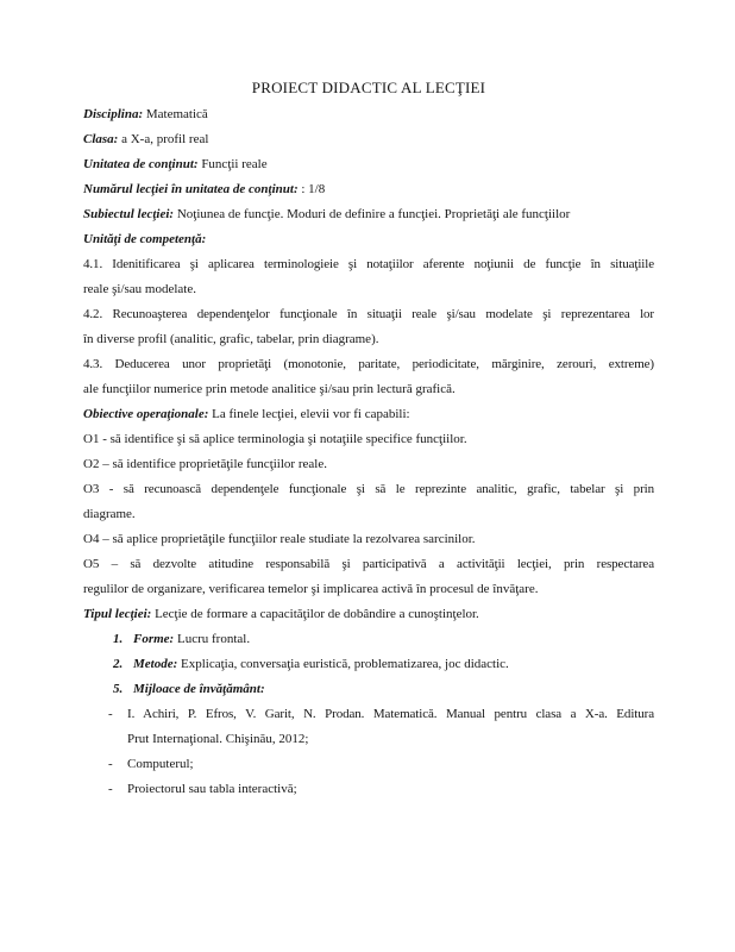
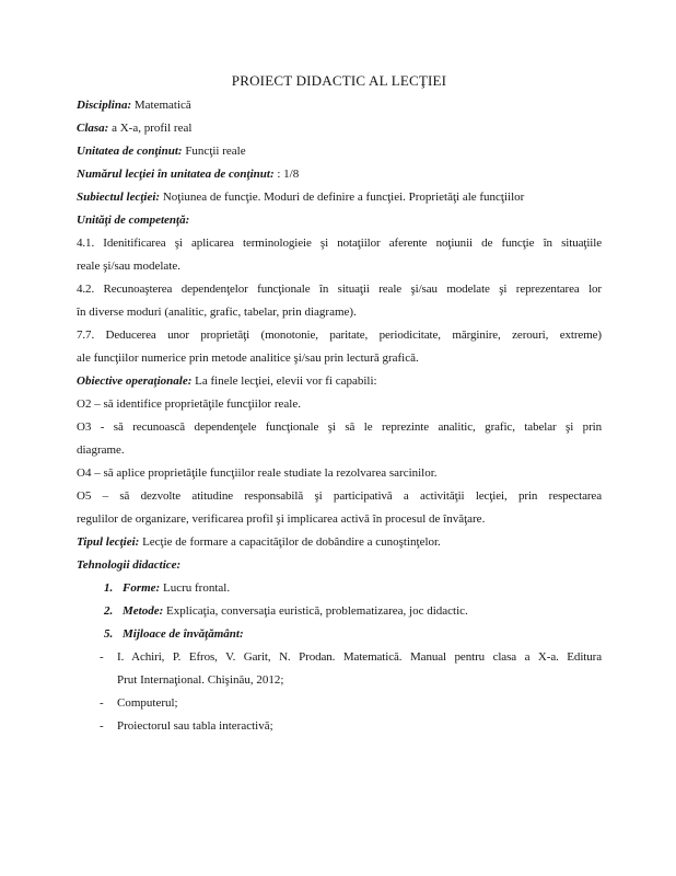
  PROIECT DIDACTIC AL LECŢIEI
  Disciplina: Matematică
  Clasa: a X-a, profil real
  Unitatea de conţinut: Funcţii reale
  Numărul lecţiei în unitatea de conţinut: : 1/8
  Subiectul lecţiei: Noţiunea de funcţie. Moduri de definire a funcţiei. Proprietăţi ale funcţiilor
  Unităţi de competenţă:
  4.1. Idenitificarea şi aplicarea terminologieie şi notaţiilor aferente noţiunii de funcţie în situaţiile
  reale şi/sau modelate.
  4.2. Recunoaşterea dependenţelor funcţionale în situaţii reale şi/sau modelate şi reprezentarea lor
- în diverse profil (analitic, grafic, tabelar, prin diagrame).
+ în diverse moduri (analitic, grafic, tabelar, prin diagrame).
- 4.3. Deducerea unor proprietăţi (monotonie, paritate, periodicitate, mărginire, zerouri, extreme)
+ 7.7. Deducerea unor proprietăţi (monotonie, paritate, periodicitate, mărginire, zerouri, extreme)
  ale funcţiilor numerice prin metode analitice şi/sau prin lectură grafică.
  Obiective operaţionale: La finele lecţiei, elevii vor fi capabili:
- O1 - să identifice şi să aplice terminologia şi notaţiile specifice funcţiilor.
  O2 – să identifice proprietăţile funcţiilor reale.
  O3 - să recunoască dependenţele funcţionale şi să le reprezinte analitic, grafic, tabelar şi prin
  diagrame.
  O4 – să aplice proprietăţile funcţiilor reale studiate la rezolvarea sarcinilor.
  O5 – să dezvolte atitudine responsabilă şi participativă a activităţii lecţiei, prin respectarea
- regulilor de organizare, verificarea temelor şi implicarea activă în procesul de învăţare.
+ regulilor de organizare, verificarea profil şi implicarea activă în procesul de învăţare.
  Tipul lecţiei: Lecţie de formare a capacităţilor de dobândire a cunoştinţelor.
+ Tehnologii didactice:
  1.
  Forme: Lucru frontal.
  2.
  Metode: Explicaţia, conversaţia euristică, problematizarea, joc didactic.
  5.
  Mijloace de învăţământ:
  -
  I. Achiri, P. Efros, V. Garit, N. Prodan. Matematică. Manual pentru clasa a X-a. Editura
  Prut Internaţional. Chişinău, 2012;
  -
  Computerul;
  -
  Proiectorul sau tabla interactivă;
